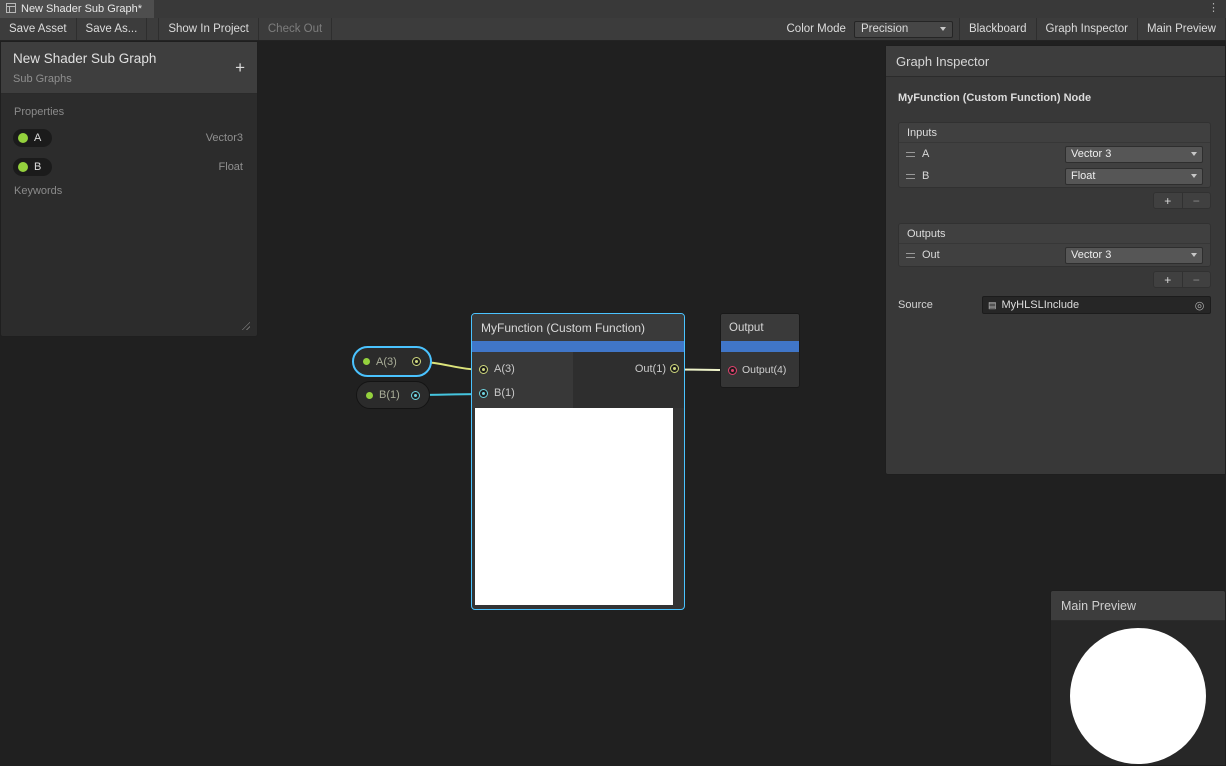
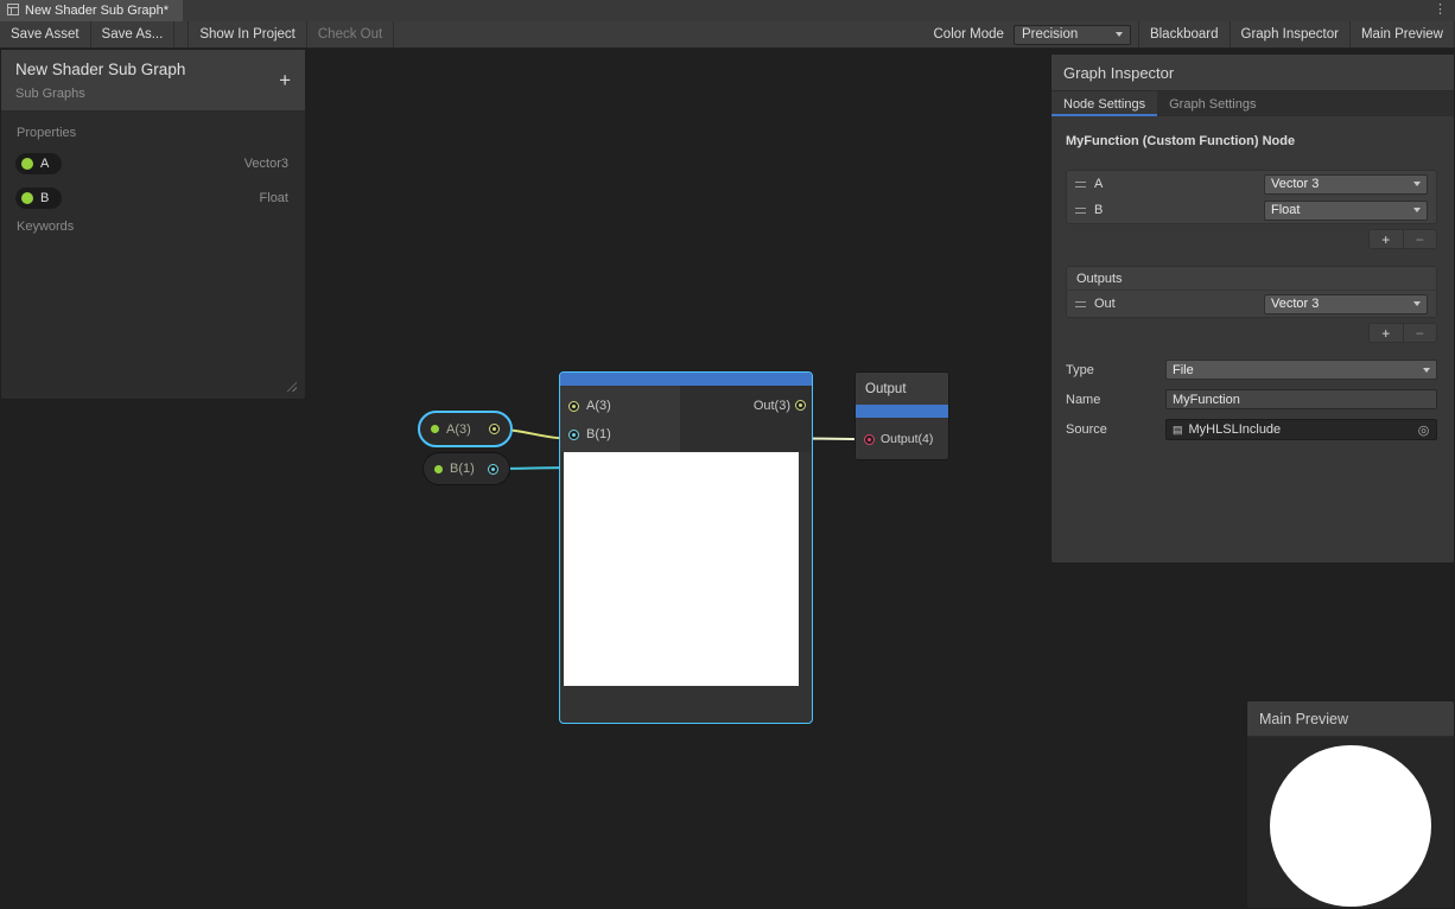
  New Shader Sub Graph*
  ⋮
  Save Asset
  Save As...
  Show In Project
  Check Out
  Color Mode
  Precision
  Blackboard
  Graph Inspector
  Main Preview
  A(3)
  B(1)
- MyFunction (Custom Function)
  A(3)
  B(1)
- Out(1)
+ Out(3)
  Output
  Output(4)
  New Shader Sub Graph
  Sub Graphs
  +
  Properties
  A
  Vector3
  B
  Float
  Keywords
  Graph Inspector
+ Node Settings
+ Graph Settings
  MyFunction (Custom Function) Node
- Inputs
  A
  Vector 3
  B
  Float
  +
  −
  Outputs
  Out
  Vector 3
  +
  −
+ Type
+ File
+ Name
+ MyFunction
  Source
  ▤
  MyHLSLInclude
  ◎
  Main Preview
